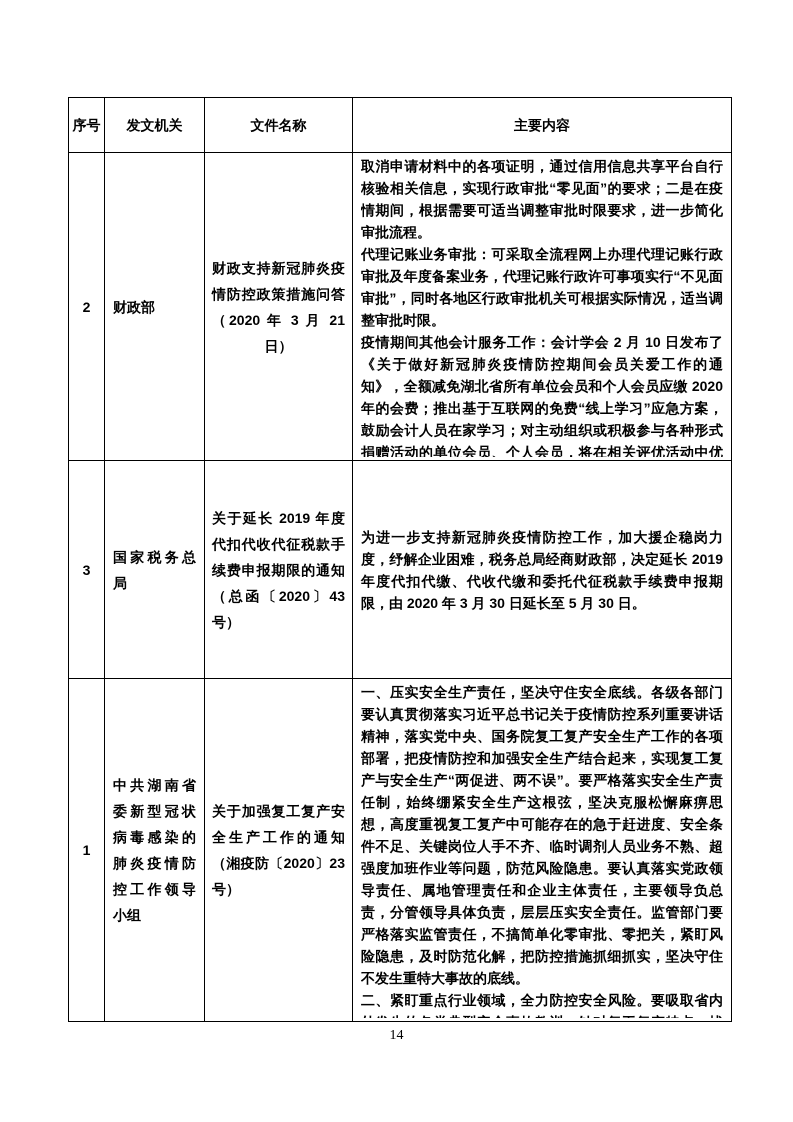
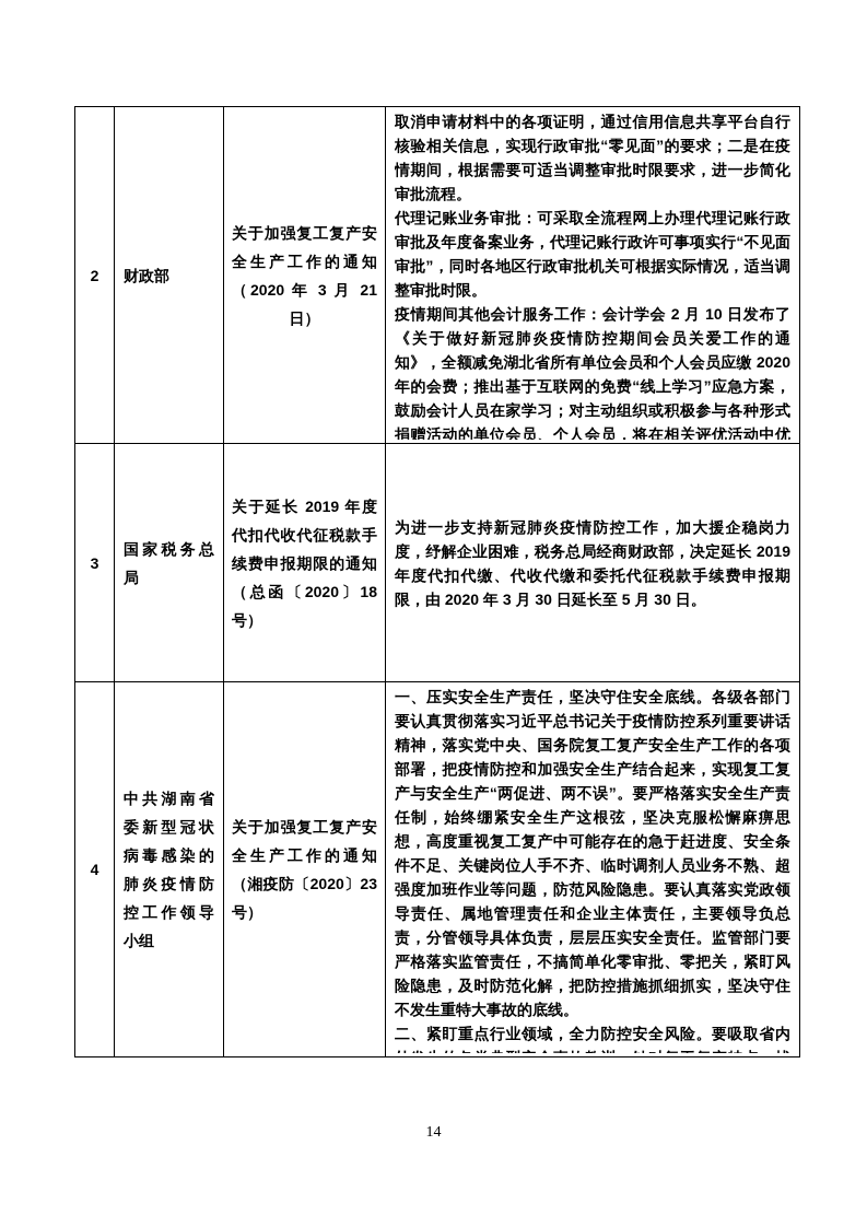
- 序号	发文机关	文件名称	主要内容
- 2	财政部	财政支持新冠肺炎疫情防控政策措施问答（2020 年 3 月 21 日）	取消申请材料中的各项证明，通过信用信息共享平台自行核验相关信息，实现行政审批“零见面”的要求；二是在疫情期间，根据需要可适当调整审批时限要求，进一步简化审批流程。 代理记账业务审批：可采取全流程网上办理代理记账行政审批及年度备案业务，代理记账行政许可事项实行“不见面审批”，同时各地区行政审批机关可根据实际情况，适当调整审批时限。 疫情期间其他会计服务工作：会计学会 2 月 10 日发布了《关于做好新冠肺炎疫情防控期间会员关爱工作的通知》，全额减免湖北省所有单位会员和个人会员应缴 2020 年的会费；推出基于互联网的免费“线上学习”应急方案，鼓励会计人员在家学习；对主动组织或积极参与各种形式捐赠活动的单位会员、个人会员，将在相关评优活动中优
+ 2	财政部	关于加强复工复产安全生产工作的通知（2020 年 3 月 21 日）	取消申请材料中的各项证明，通过信用信息共享平台自行核验相关信息，实现行政审批“零见面”的要求；二是在疫情期间，根据需要可适当调整审批时限要求，进一步简化审批流程。 代理记账业务审批：可采取全流程网上办理代理记账行政审批及年度备案业务，代理记账行政许可事项实行“不见面审批”，同时各地区行政审批机关可根据实际情况，适当调整审批时限。 疫情期间其他会计服务工作：会计学会 2 月 10 日发布了《关于做好新冠肺炎疫情防控期间会员关爱工作的通知》，全额减免湖北省所有单位会员和个人会员应缴 2020 年的会费；推出基于互联网的免费“线上学习”应急方案，鼓励会计人员在家学习；对主动组织或积极参与各种形式捐赠活动的单位会员、个人会员，将在相关评优活动中优
- 3	国家税务总局	关于延长 2019 年度代扣代收代征税款手续费申报期限的通知（总函〔2020〕43 号）	为进一步支持新冠肺炎疫情防控工作，加大援企稳岗力度，纾解企业困难，税务总局经商财政部，决定延长 2019 年度代扣代缴、代收代缴和委托代征税款手续费申报期限，由 2020 年 3 月 30 日延长至 5 月 30 日。
+ 3	国家税务总局	关于延长 2019 年度代扣代收代征税款手续费申报期限的通知（总函〔2020〕18 号）	为进一步支持新冠肺炎疫情防控工作，加大援企稳岗力度，纾解企业困难，税务总局经商财政部，决定延长 2019 年度代扣代缴、代收代缴和委托代征税款手续费申报期限，由 2020 年 3 月 30 日延长至 5 月 30 日。
- 1	中共湖南省委新型冠状病毒感染的肺炎疫情防控工作领导小组	关于加强复工复产安全生产工作的通知（湘疫防〔2020〕23 号）	一、压实安全生产责任，坚决守住安全底线。各级各部门要认真贯彻落实习近平总书记关于疫情防控系列重要讲话精神，落实党中央、国务院复工复产安全生产工作的各项部署，把疫情防控和加强安全生产结合起来，实现复工复产与安全生产“两促进、两不误”。要严格落实安全生产责任制，始终绷紧安全生产这根弦，坚决克服松懈麻痹思想，高度重视复工复产中可能存在的急于赶进度、安全条件不足、关键岗位人手不齐、临时调剂人员业务不熟、超强度加班作业等问题，防范风险隐患。要认真落实党政领导责任、属地管理责任和企业主体责任，主要领导负总责，分管领导具体负责，层层压实安全责任。监管部门要严格落实监管责任，不搞简单化零审批、零把关，紧盯风险隐患，及时防范化解，把防控措施抓细抓实，坚决守住不发生重特大事故的底线。 二、紧盯重点行业领域，全力防控安全风险。要吸取省内
+ 4	中共湖南省委新型冠状病毒感染的肺炎疫情防控工作领导小组	关于加强复工复产安全生产工作的通知（湘疫防〔2020〕23 号）	一、压实安全生产责任，坚决守住安全底线。各级各部门要认真贯彻落实习近平总书记关于疫情防控系列重要讲话精神，落实党中央、国务院复工复产安全生产工作的各项部署，把疫情防控和加强安全生产结合起来，实现复工复产与安全生产“两促进、两不误”。要严格落实安全生产责任制，始终绷紧安全生产这根弦，坚决克服松懈麻痹思想，高度重视复工复产中可能存在的急于赶进度、安全条件不足、关键岗位人手不齐、临时调剂人员业务不熟、超强度加班作业等问题，防范风险隐患。要认真落实党政领导责任、属地管理责任和企业主体责任，主要领导负总责，分管领导具体负责，层层压实安全责任。监管部门要严格落实监管责任，不搞简单化零审批、零把关，紧盯风险隐患，及时防范化解，把防控措施抓细抓实，坚决守住不发生重特大事故的底线。 二、紧盯重点行业领域，全力防控安全风险。要吸取省内
  14
